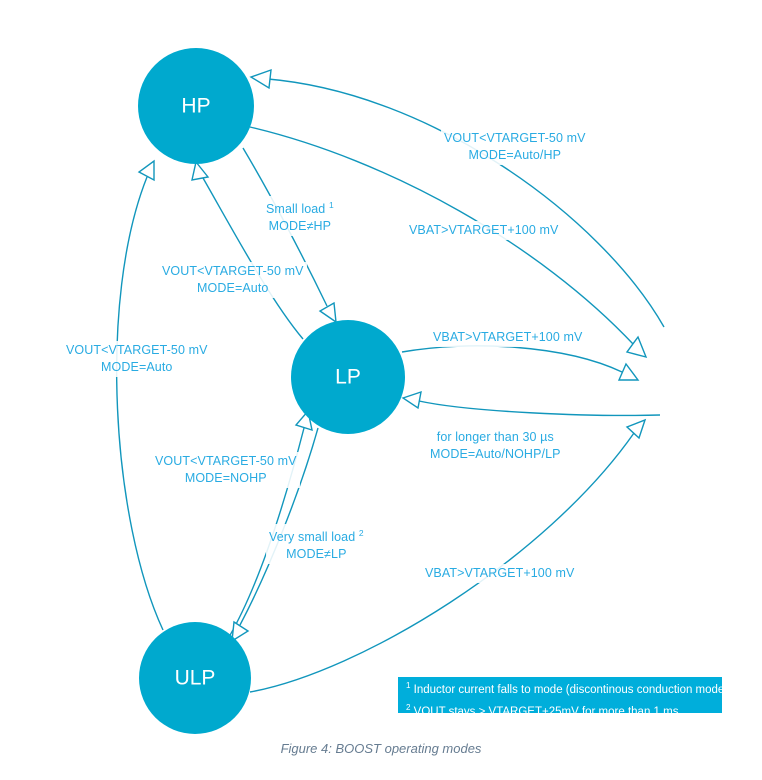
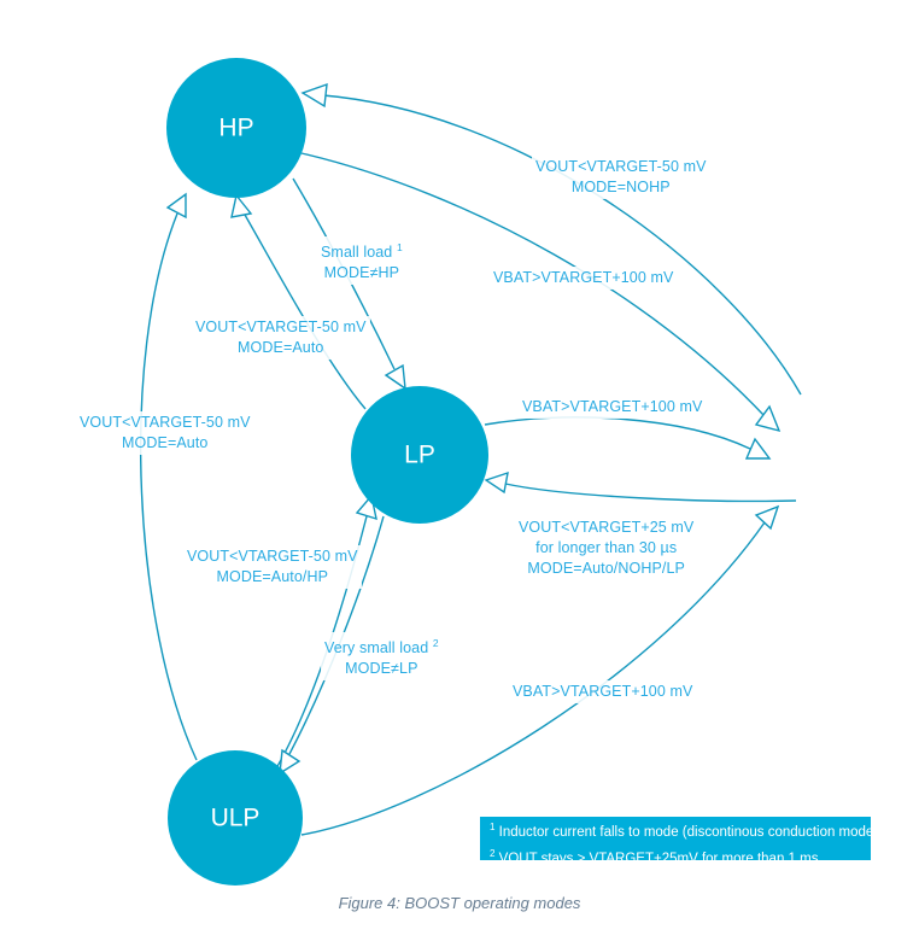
  HP
  LP
  ULP
  VOUT<VTARGET-50 mV
- MODE=Auto/HP
+ MODE=NOHP
  VBAT>VTARGET+100 mV
  Small load 1
  MODE≠HP
  VOUT<VTARGET-50 mV
  MODE=Auto
  VOUT<VTARGET-50 mV
  MODE=Auto
  VBAT>VTARGET+100 mV
+ VOUT<VTARGET+25 mV
  for longer than 30 µs
  MODE=Auto/NOHP/LP
  VOUT<VTARGET-50 mV
- MODE=NOHP
+ MODE=Auto/HP
  Very small load 2
  MODE≠LP
  VBAT>VTARGET+100 mV
  1 Inductor current falls to mode (discontinous conduction mode)
  2 VOUT stays > VTARGET+25mV for more than 1 ms
  Figure 4: BOOST operating modes
